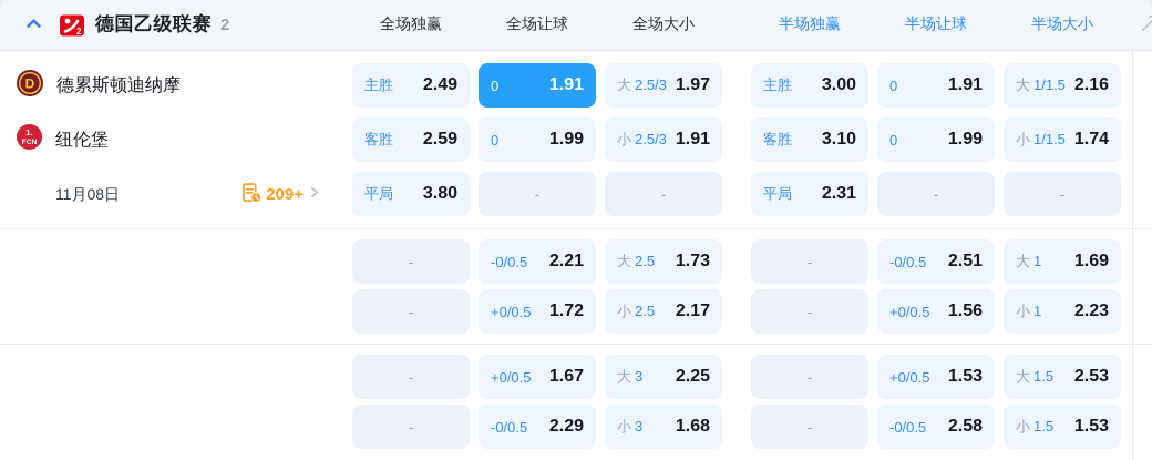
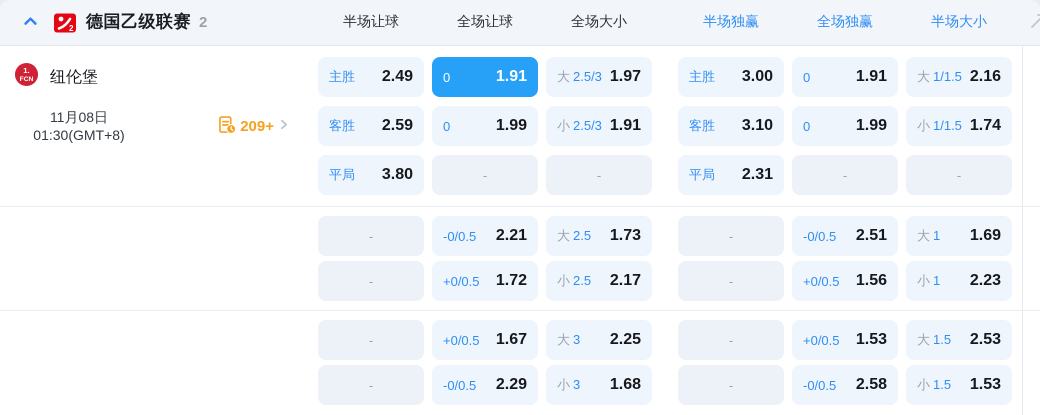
  2
  德国乙级联赛
  2
- 全场独赢
+ 半场让球
  全场让球
  全场大小
  半场独赢
- 半场让球
+ 全场独赢
  半场大小
- D
- 德累斯顿迪纳摩
  1.
  纽伦堡
  11月08日
+ 01:30(GMT+8)
  209+
  主胜
  2.49
  0
  1.91
  大 2.5/3
  1.97
  主胜
  3.00
  0
  1.91
  大 1/1.5
  2.16
  客胜
  2.59
  0
  1.99
  小 2.5/3
  1.91
  客胜
  3.10
  0
  1.99
  小 1/1.5
  1.74
  平局
  3.80
  -
  -
  平局
  2.31
  -
  -
  -
  -0/0.5
  2.21
  大 2.5
  1.73
  -
  -0/0.5
  2.51
  大 1
  1.69
  -
  +0/0.5
  1.72
  小 2.5
  2.17
  -
  +0/0.5
  1.56
  小 1
  2.23
  -
  +0/0.5
  1.67
  大 3
  2.25
  -
  +0/0.5
  1.53
  大 1.5
  2.53
  -
  -0/0.5
  2.29
  小 3
  1.68
  -
  -0/0.5
  2.58
  小 1.5
  1.53
